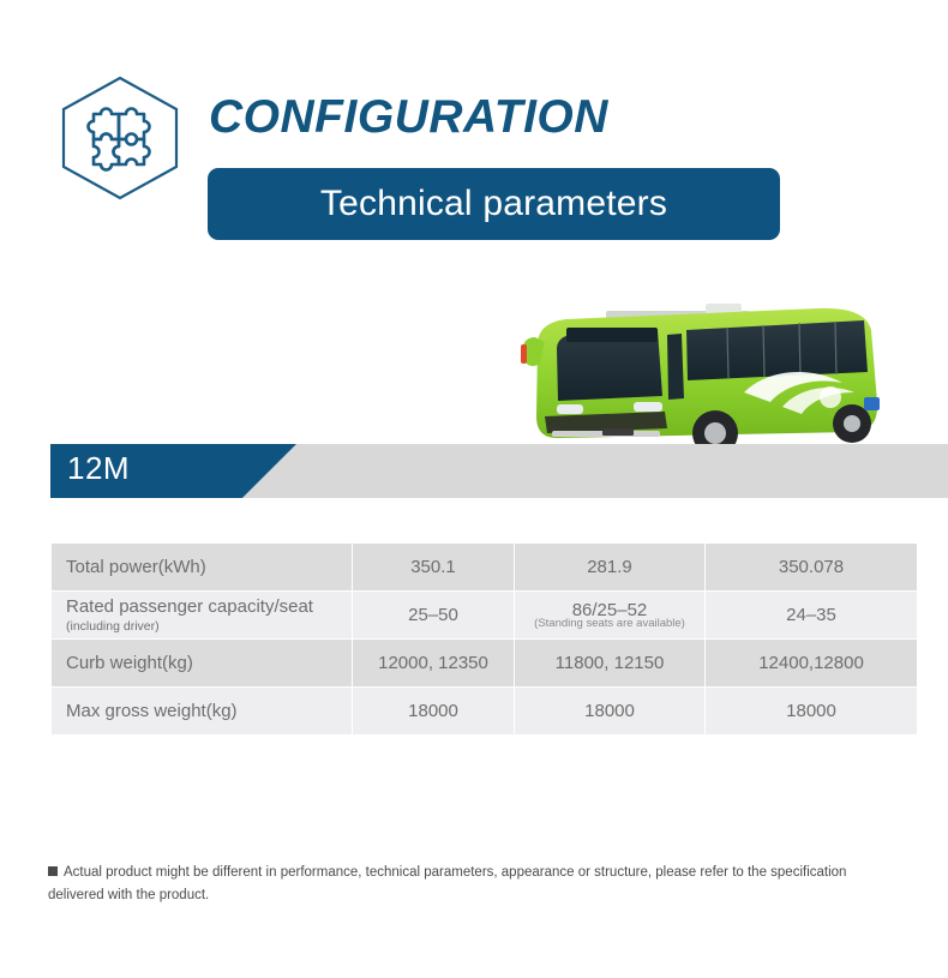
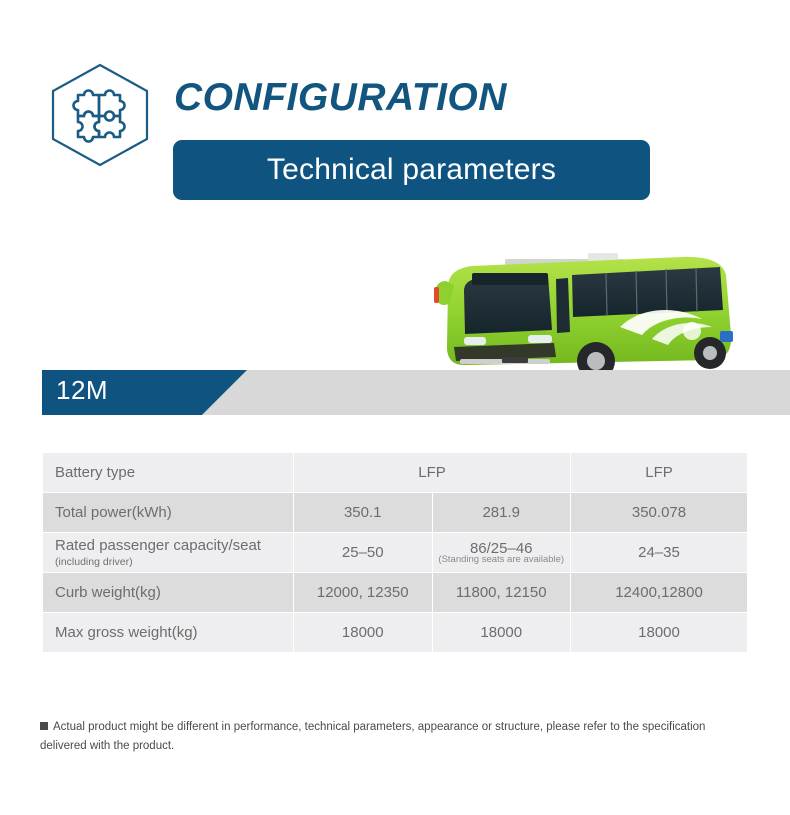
  CONFIGURATION
  Technical parameters
  12M
+ Battery type	LFP	LFP
  Total power(kWh)	350.1	281.9	350.078
- Rated passenger capacity/seat (including driver)	25–50	86/25–52 (Standing seats are available)	24–35
+ Rated passenger capacity/seat (including driver)	25–50	86/25–46 (Standing seats are available)	24–35
  Curb weight(kg)	12000, 12350	11800, 12150	12400,12800
  Max gross weight(kg)	18000	18000	18000
  Actual product might be different in performance, technical parameters, appearance or structure, please refer to the specification delivered with the product.
